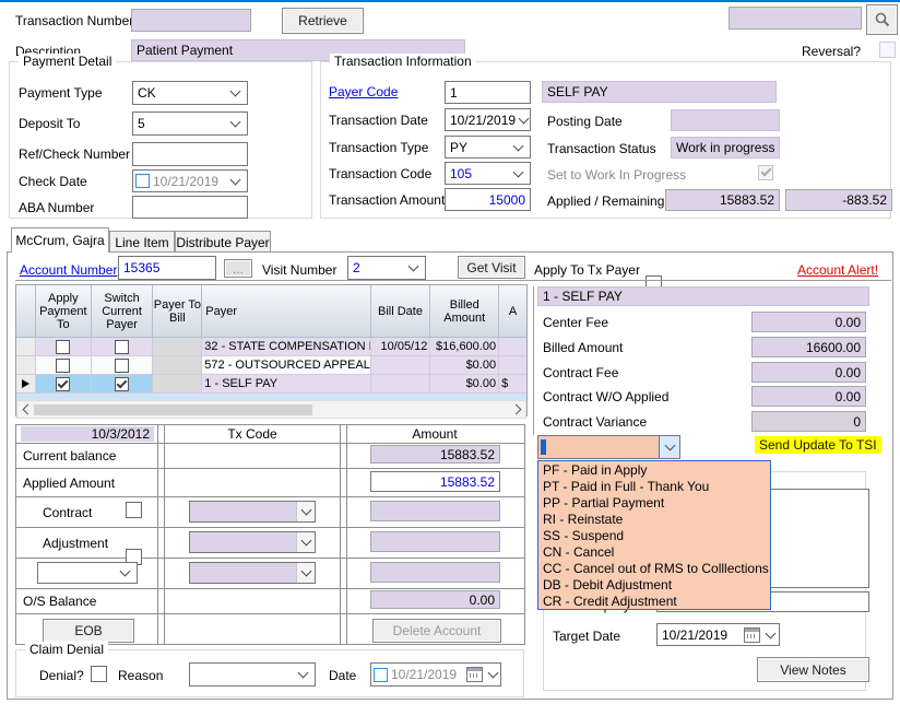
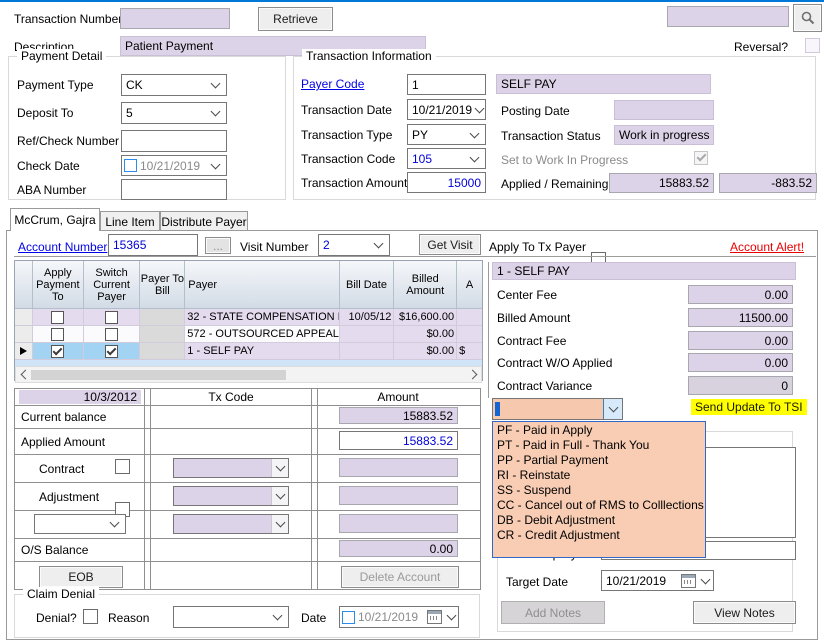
  Transaction Numbe
  Retrieve
  Description
  Patient Payment
  Reversal?
  Payment Detail
  Payment Type
  CK
  Deposit To
  5
  Ref/Check Number
  Check Date
  10/21/2019
  ABA Number
  Transaction Information
  Payer Code
  1
  SELF PAY
  Transaction Date
  10/21/2019
  Posting Date
  Transaction Type
  PY
  Transaction Status
  Work in progress
  Transaction Code
  105
  Set to Work In Progress
  Transaction Amount
  15000
  Applied / Remaining
  15883.52
  -883.52
  McCrum, Gajra
  Line Item
  Distribute Payer
  Account Number
  15365
  ...
  Visit Number
  2
  Get Visit
  Apply To Tx Payer
  Account Alert!
  Apply Payment To
  Switch Current Payer
  Payer To Bill
  Payer
  Bill Date
  Billed Amount
  A
  32 - STATE COMPENSATION
  10/05/12
  $16,600.00
  572 - OUTSOURCED APPEAL
  $0.00
  1 - SELF PAY
  $0.00
  $
  1 - SELF PAY
  Center Fee
  0.00
  Billed Amount
- 16600.00
+ 11500.00
  Contract Fee
  0.00
  Contract W/O Applied
  0.00
  Contract Variance
  0
  Send Update To TSI
  Target Date
  10/21/2019
+ Add Notes
  View Notes
  PF - Paid in Apply
  PT - Paid in Full - Thank You
  PP - Partial Payment
  RI - Reinstate
  SS - Suspend
- CN - Cancel
  CC - Cancel out of RMS to Colllections
  DB - Debit Adjustment
  CR - Credit Adjustment
  10/3/2012
  Tx Code
  Amount
  Current balance
  15883.52
  Applied Amount
  15883.52
  Contract
  Adjustment
  O/S Balance
  0.00
  EOB
  Delete Account
  Claim Denial
  Denial?
  Reason
  Date
  10/21/2019
